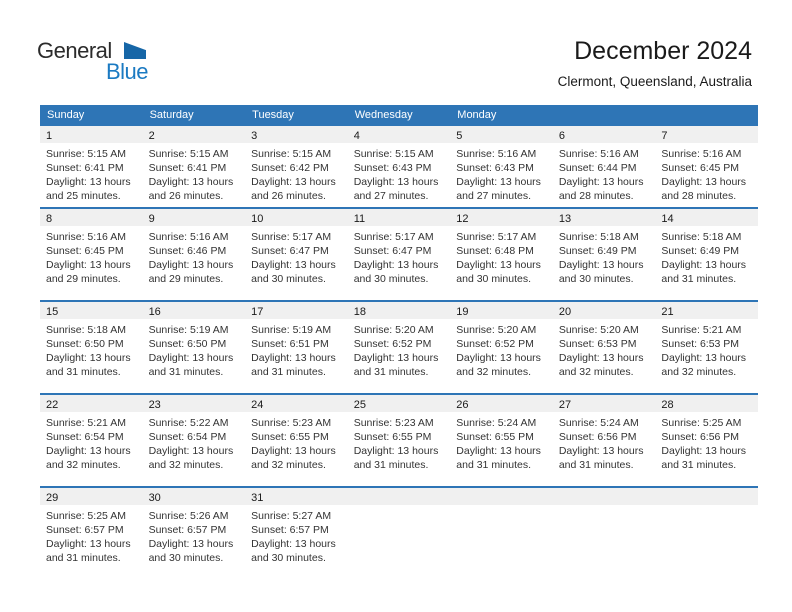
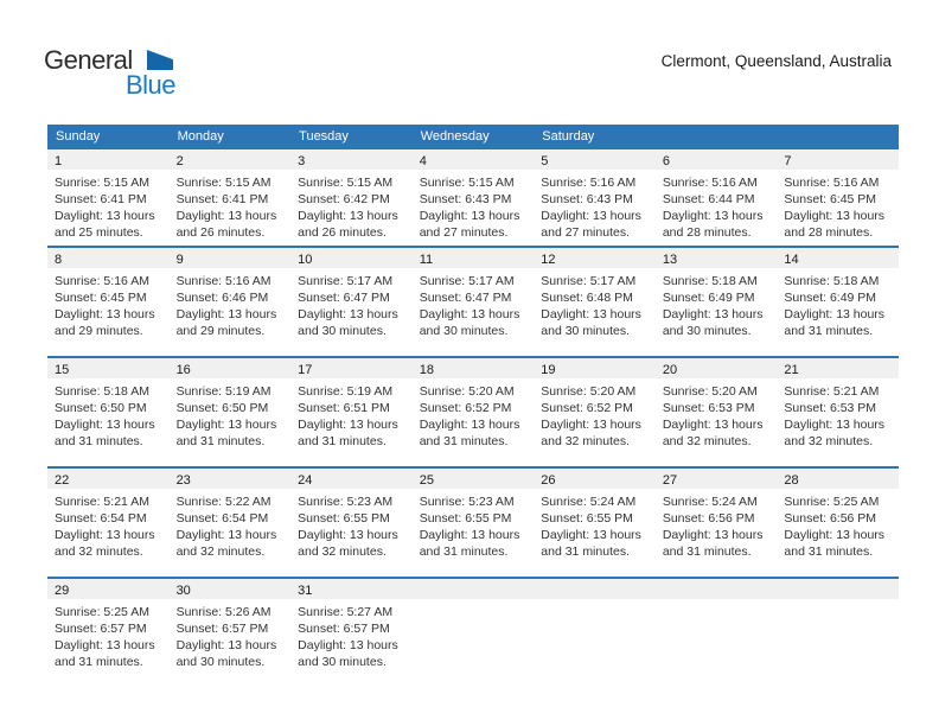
  General
  Blue
- December 2024
  Clermont, Queensland, Australia
  Sunday
- Saturday
+ Monday
  Tuesday
  Wednesday
- Monday
+ Saturday
  1
  Sunrise: 5:15 AM
  Sunset: 6:41 PM
  Daylight: 13 hours and 25 minutes.
  2
  Sunrise: 5:15 AM
  Sunset: 6:41 PM
  Daylight: 13 hours and 26 minutes.
  3
  Sunrise: 5:15 AM
  Sunset: 6:42 PM
  Daylight: 13 hours and 26 minutes.
  4
  Sunrise: 5:15 AM
  Sunset: 6:43 PM
  Daylight: 13 hours and 27 minutes.
  5
  Sunrise: 5:16 AM
  Sunset: 6:43 PM
  Daylight: 13 hours and 27 minutes.
  6
  Sunrise: 5:16 AM
  Sunset: 6:44 PM
  Daylight: 13 hours and 28 minutes.
  7
  Sunrise: 5:16 AM
  Sunset: 6:45 PM
  Daylight: 13 hours and 28 minutes.
  8
  Sunrise: 5:16 AM
  Sunset: 6:45 PM
  Daylight: 13 hours and 29 minutes.
  9
  Sunrise: 5:16 AM
  Sunset: 6:46 PM
  Daylight: 13 hours and 29 minutes.
  10
  Sunrise: 5:17 AM
  Sunset: 6:47 PM
  Daylight: 13 hours and 30 minutes.
  11
  Sunrise: 5:17 AM
  Sunset: 6:47 PM
  Daylight: 13 hours and 30 minutes.
  12
  Sunrise: 5:17 AM
  Sunset: 6:48 PM
  Daylight: 13 hours and 30 minutes.
  13
  Sunrise: 5:18 AM
  Sunset: 6:49 PM
  Daylight: 13 hours and 30 minutes.
  14
  Sunrise: 5:18 AM
  Sunset: 6:49 PM
  Daylight: 13 hours and 31 minutes.
  15
  Sunrise: 5:18 AM
  Sunset: 6:50 PM
  Daylight: 13 hours and 31 minutes.
  16
  Sunrise: 5:19 AM
  Sunset: 6:50 PM
  Daylight: 13 hours and 31 minutes.
  17
  Sunrise: 5:19 AM
  Sunset: 6:51 PM
  Daylight: 13 hours and 31 minutes.
  18
  Sunrise: 5:20 AM
  Sunset: 6:52 PM
  Daylight: 13 hours and 31 minutes.
  19
  Sunrise: 5:20 AM
  Sunset: 6:52 PM
  Daylight: 13 hours and 32 minutes.
  20
  Sunrise: 5:20 AM
  Sunset: 6:53 PM
  Daylight: 13 hours and 32 minutes.
  21
  Sunrise: 5:21 AM
  Sunset: 6:53 PM
  Daylight: 13 hours and 32 minutes.
  22
  Sunrise: 5:21 AM
  Sunset: 6:54 PM
  Daylight: 13 hours and 32 minutes.
  23
  Sunrise: 5:22 AM
  Sunset: 6:54 PM
  Daylight: 13 hours and 32 minutes.
  24
  Sunrise: 5:23 AM
  Sunset: 6:55 PM
  Daylight: 13 hours and 32 minutes.
  25
  Sunrise: 5:23 AM
  Sunset: 6:55 PM
  Daylight: 13 hours and 31 minutes.
  26
  Sunrise: 5:24 AM
  Sunset: 6:55 PM
  Daylight: 13 hours and 31 minutes.
  27
  Sunrise: 5:24 AM
  Sunset: 6:56 PM
  Daylight: 13 hours and 31 minutes.
  28
  Sunrise: 5:25 AM
  Sunset: 6:56 PM
  Daylight: 13 hours and 31 minutes.
  29
  Sunrise: 5:25 AM
  Sunset: 6:57 PM
  Daylight: 13 hours and 31 minutes.
  30
  Sunrise: 5:26 AM
  Sunset: 6:57 PM
  Daylight: 13 hours and 30 minutes.
  31
  Sunrise: 5:27 AM
  Sunset: 6:57 PM
  Daylight: 13 hours and 30 minutes.
